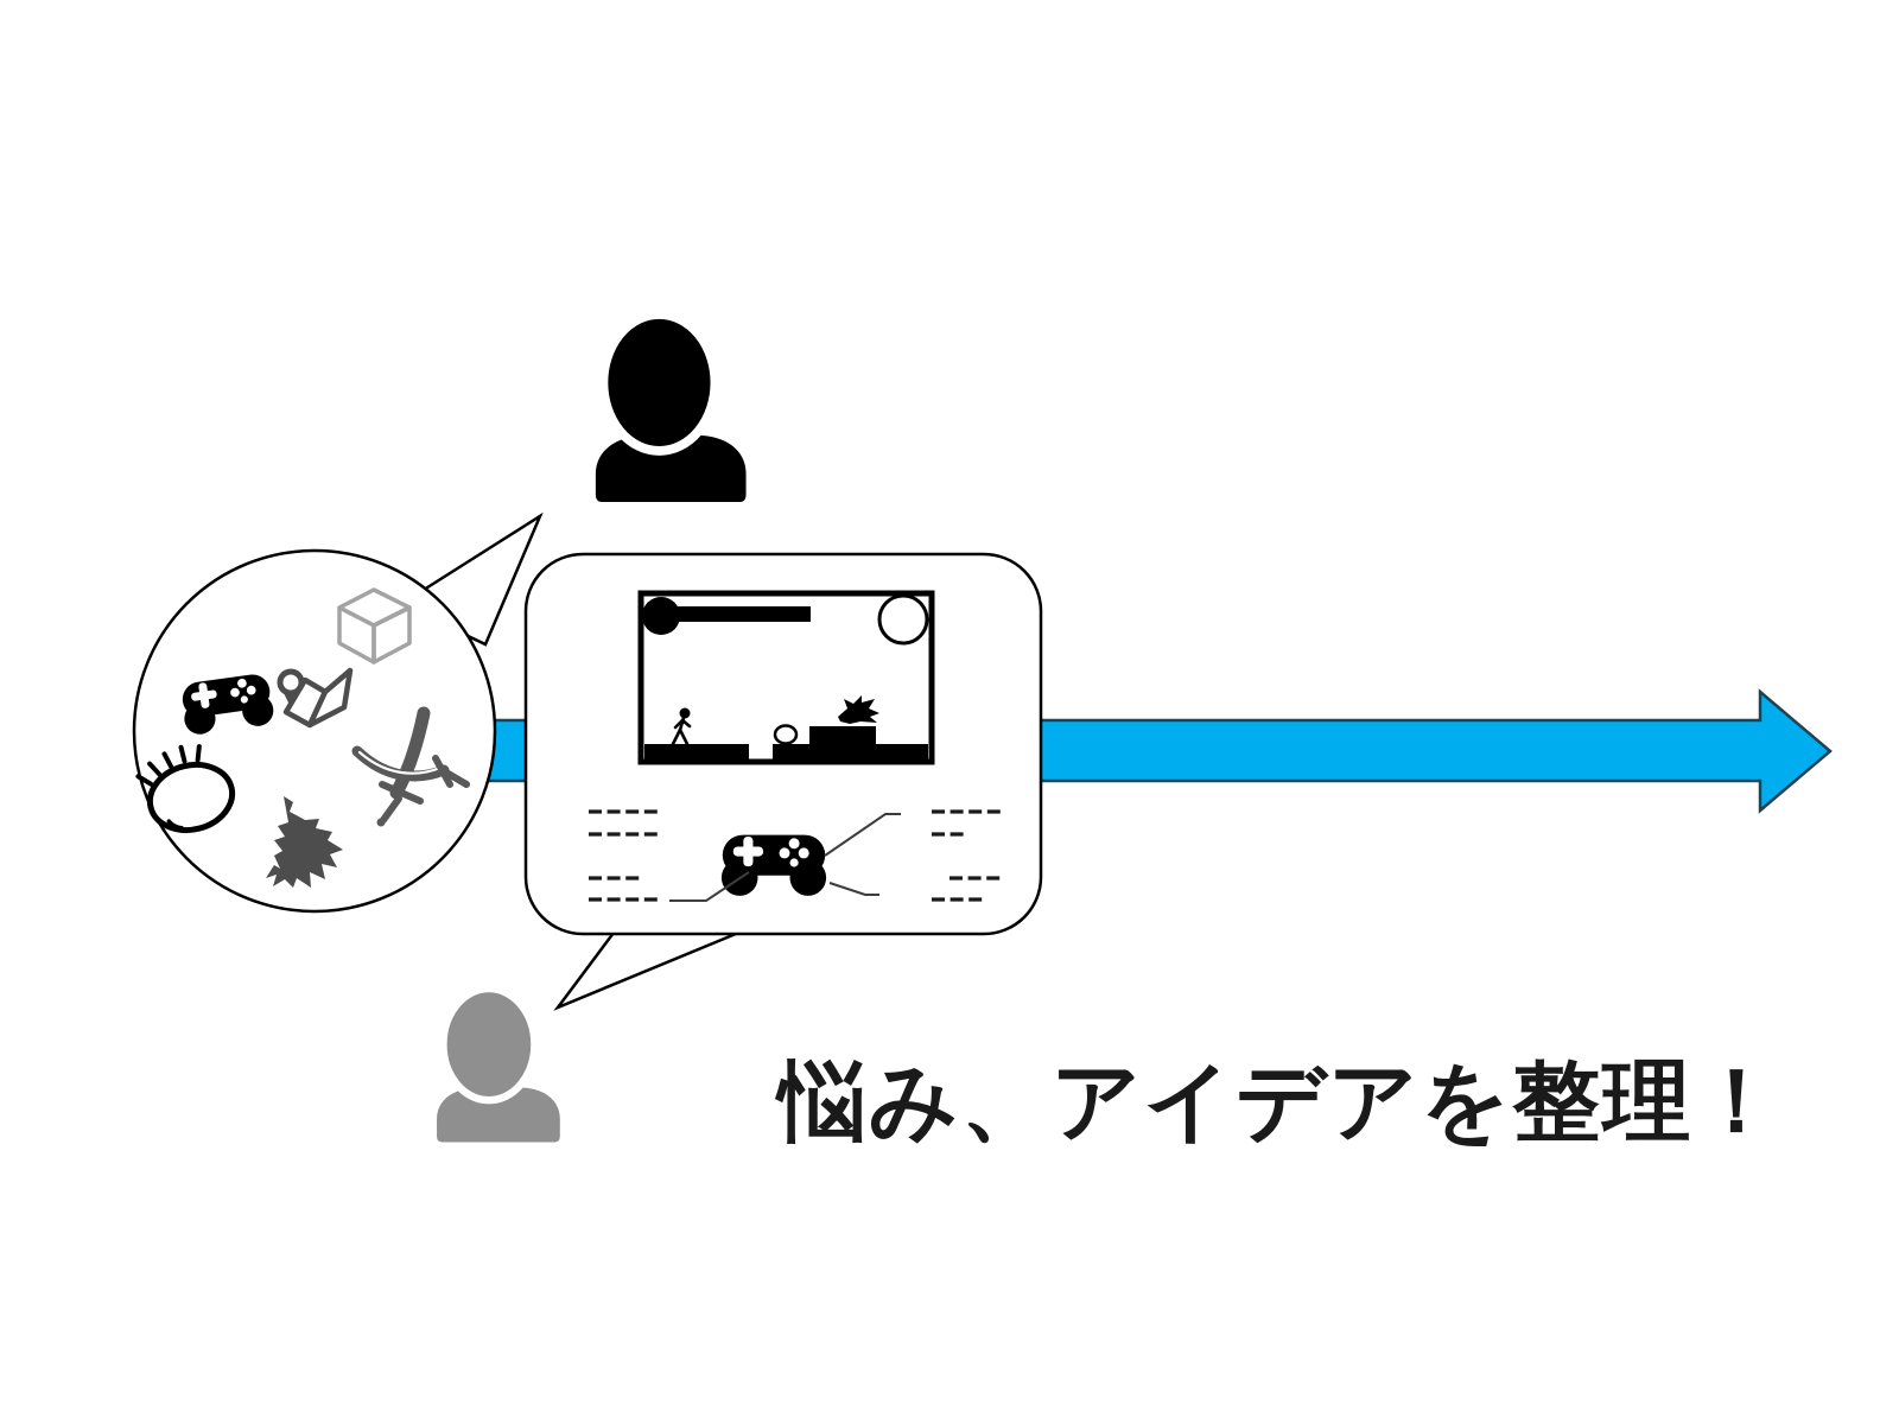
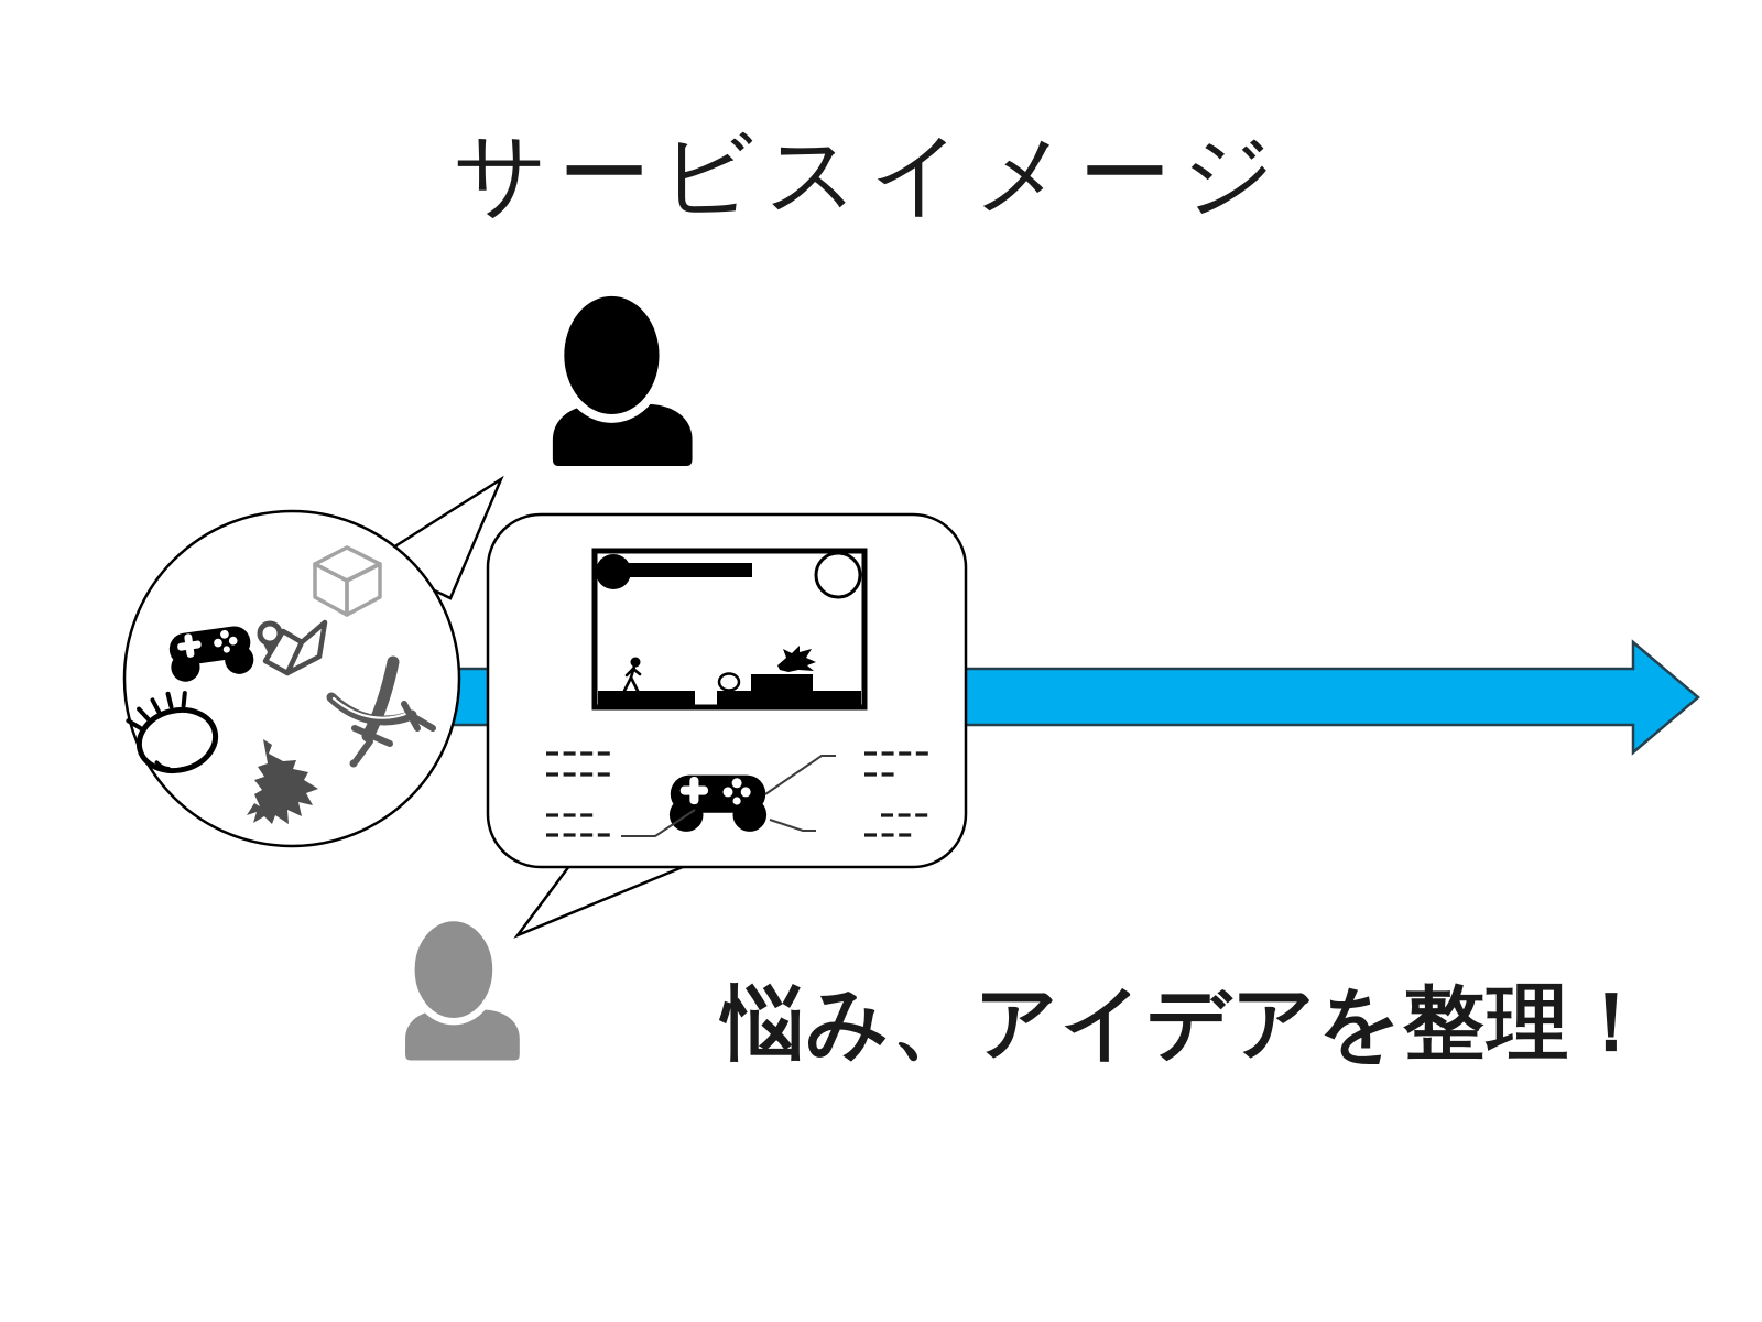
+ サービスイメージ
  悩み、アイデアを整理！
